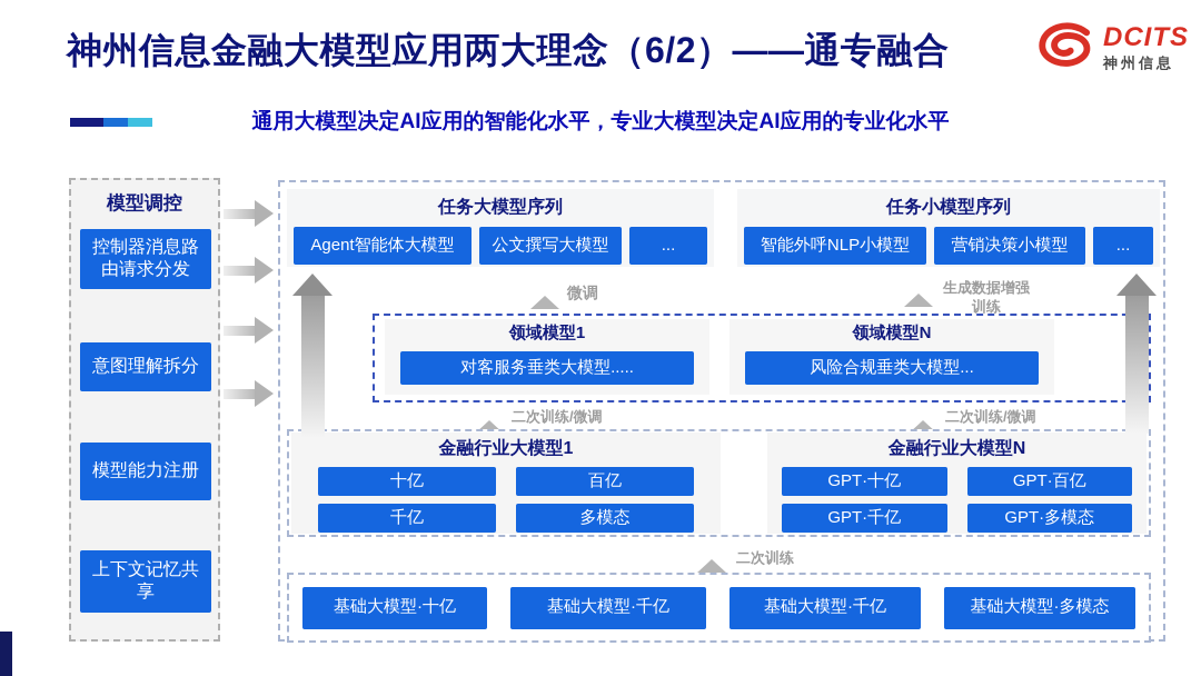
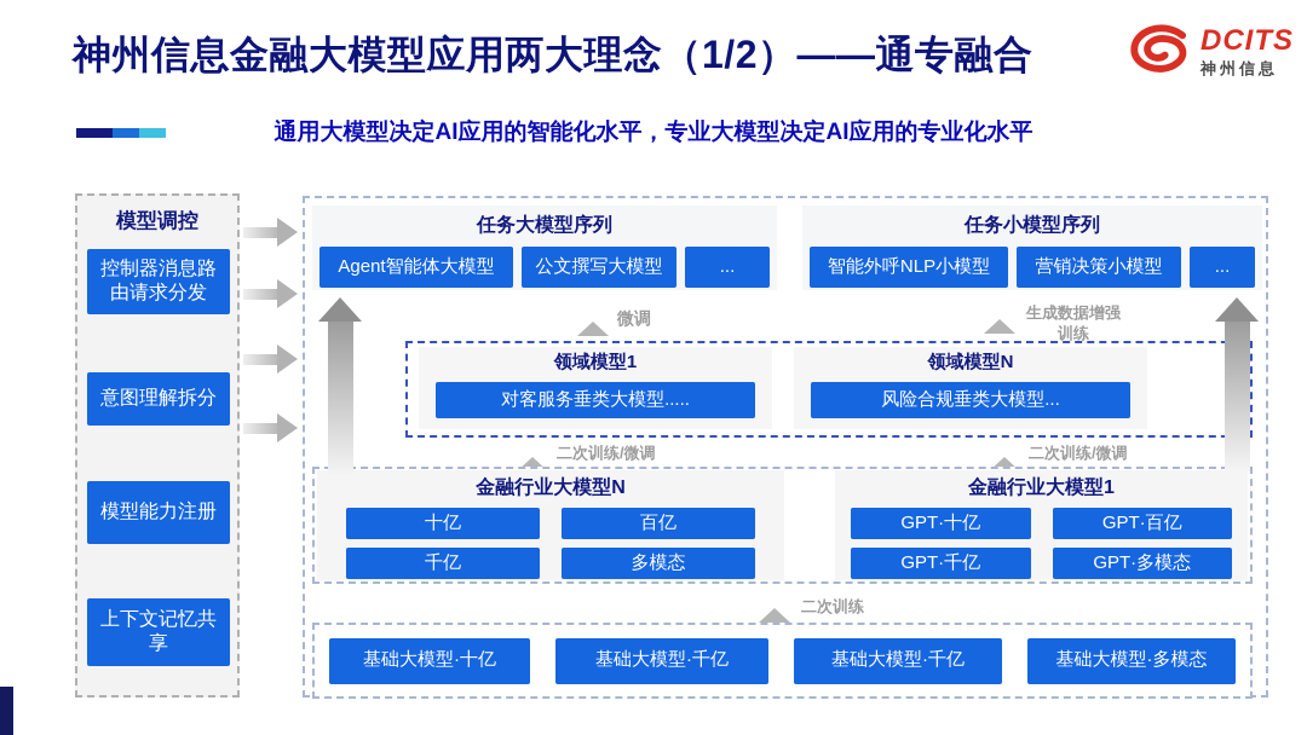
- 神州信息金融大模型应用两大理念（6/2）——通专融合
+ 神州信息金融大模型应用两大理念（1/2）——通专融合
  通用大模型决定AI应用的智能化水平，专业大模型决定AI应用的专业化水平
  DCITS
  神州信息
  模型调控
  控制器消息路由请求分发
  意图理解拆分
  模型能力注册
  上下文记忆共享
  任务大模型序列
  Agent智能体大模型
  公文撰写大模型
  ...
  任务小模型序列
  智能外呼NLP小模型
  营销决策小模型
  ...
  微调
  生成数据增强
  训练
  领域模型1
  对客服务垂类大模型.....
  领域模型N
  风险合规垂类大模型...
  二次训练/微调
  二次训练/微调
- 金融行业大模型1
+ 金融行业大模型N
  十亿
  百亿
  千亿
  多模态
- 金融行业大模型N
+ 金融行业大模型1
  GPT·十亿
  GPT·百亿
  GPT·千亿
  GPT·多模态
  二次训练
  基础大模型·十亿
  基础大模型·千亿
  基础大模型·千亿
  基础大模型·多模态
